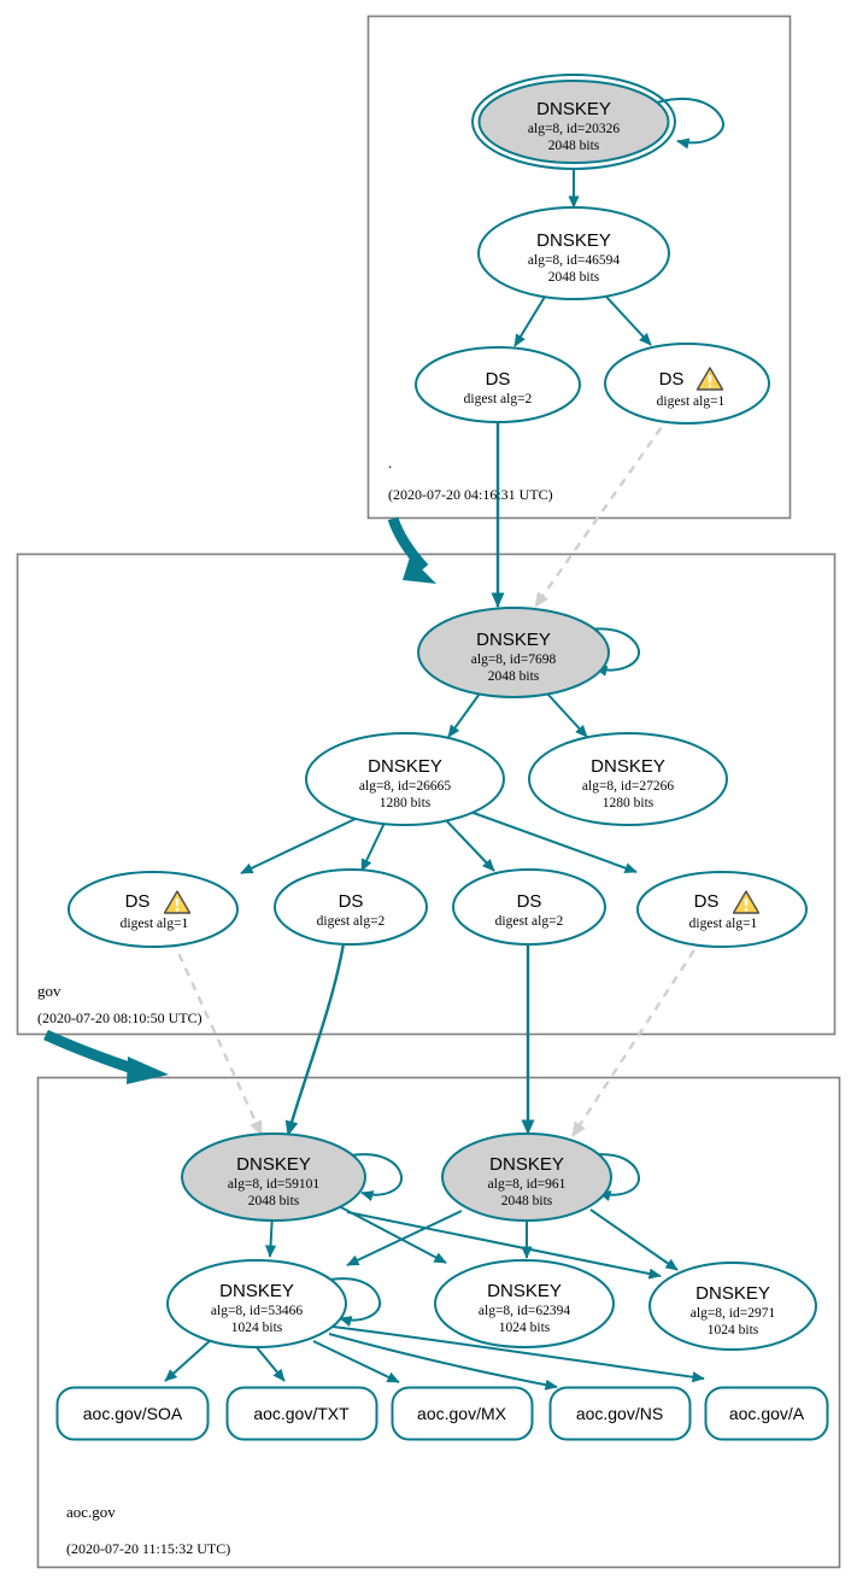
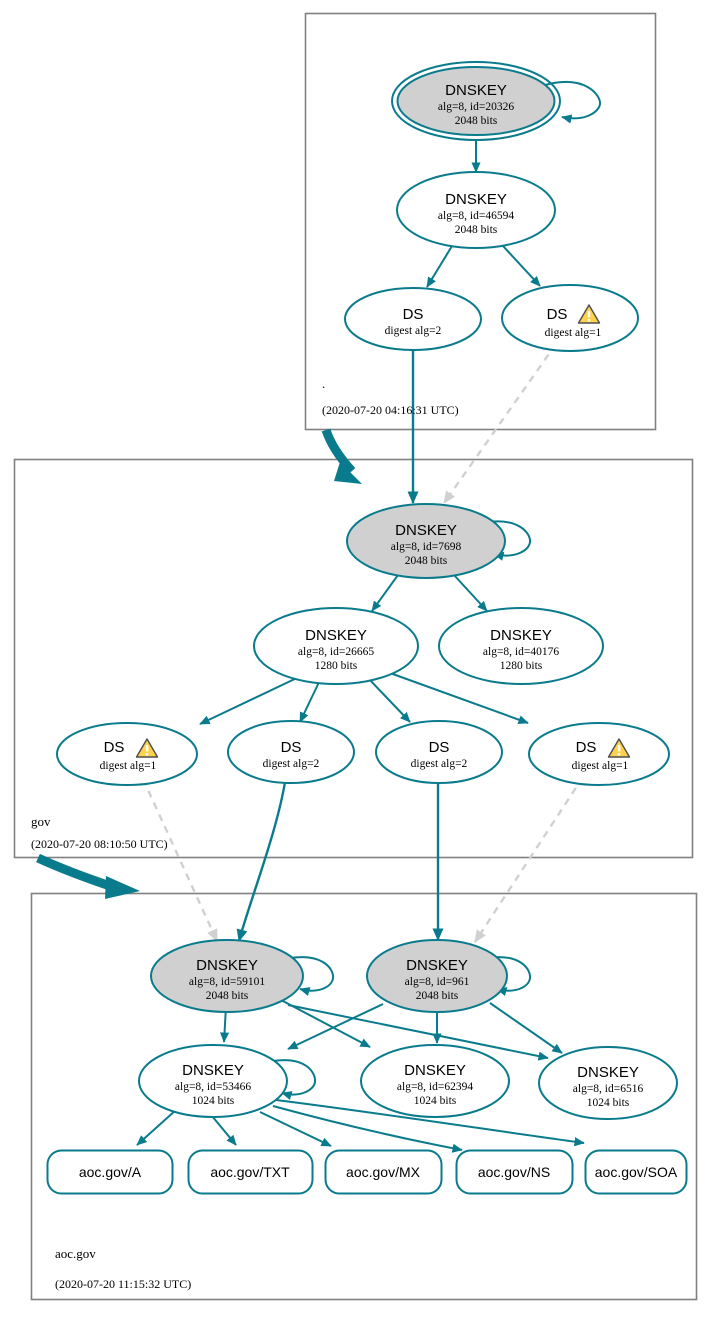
  DNSKEY
  alg=8, id=20326
  2048 bits
  DNSKEY
  alg=8, id=46594
  2048 bits
  DS
  digest alg=2
  DS
  digest alg=1
  .
  (2020-07-20 04:16:31 UTC)
  DNSKEY
  alg=8, id=7698
  2048 bits
  DNSKEY
  alg=8, id=26665
  1280 bits
  DNSKEY
- alg=8, id=27266
+ alg=8, id=40176
  1280 bits
  DS
  digest alg=1
  DS
  digest alg=2
  DS
  digest alg=2
  DS
  digest alg=1
  gov
  (2020-07-20 08:10:50 UTC)
  DNSKEY
  alg=8, id=59101
  2048 bits
  DNSKEY
  alg=8, id=961
  2048 bits
  DNSKEY
  alg=8, id=53466
  1024 bits
  DNSKEY
  alg=8, id=62394
  1024 bits
  DNSKEY
- alg=8, id=2971
+ alg=8, id=6516
  1024 bits
- aoc.gov/SOA
+ aoc.gov/A
  aoc.gov/TXT
  aoc.gov/MX
  aoc.gov/NS
- aoc.gov/A
+ aoc.gov/SOA
  aoc.gov
  (2020-07-20 11:15:32 UTC)
